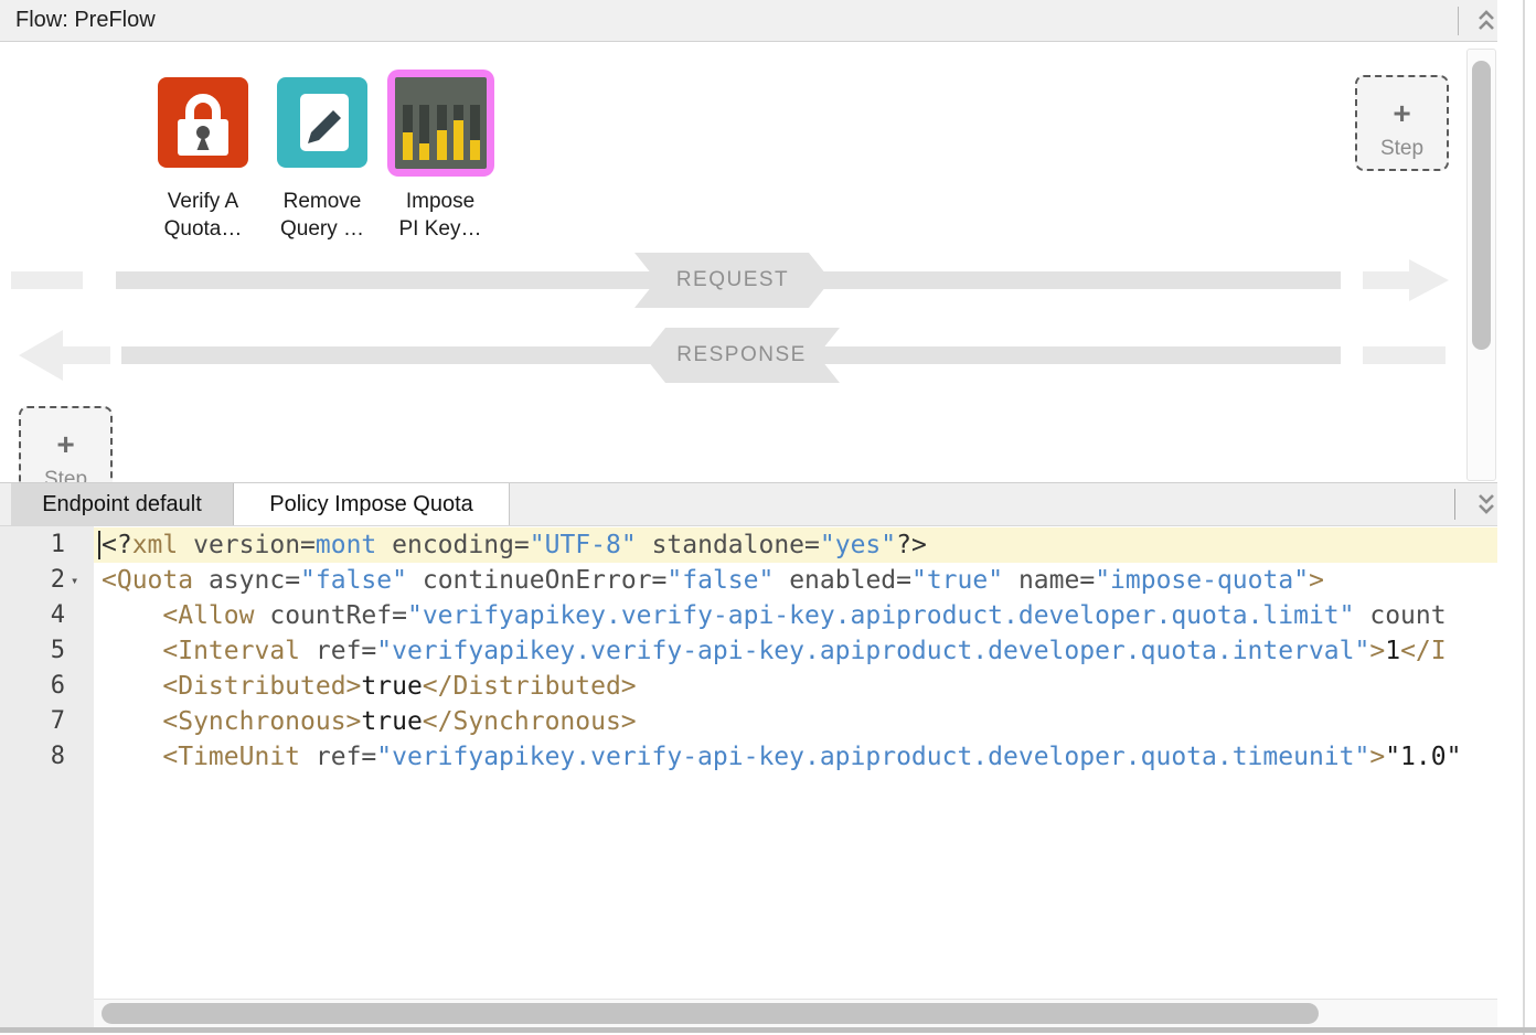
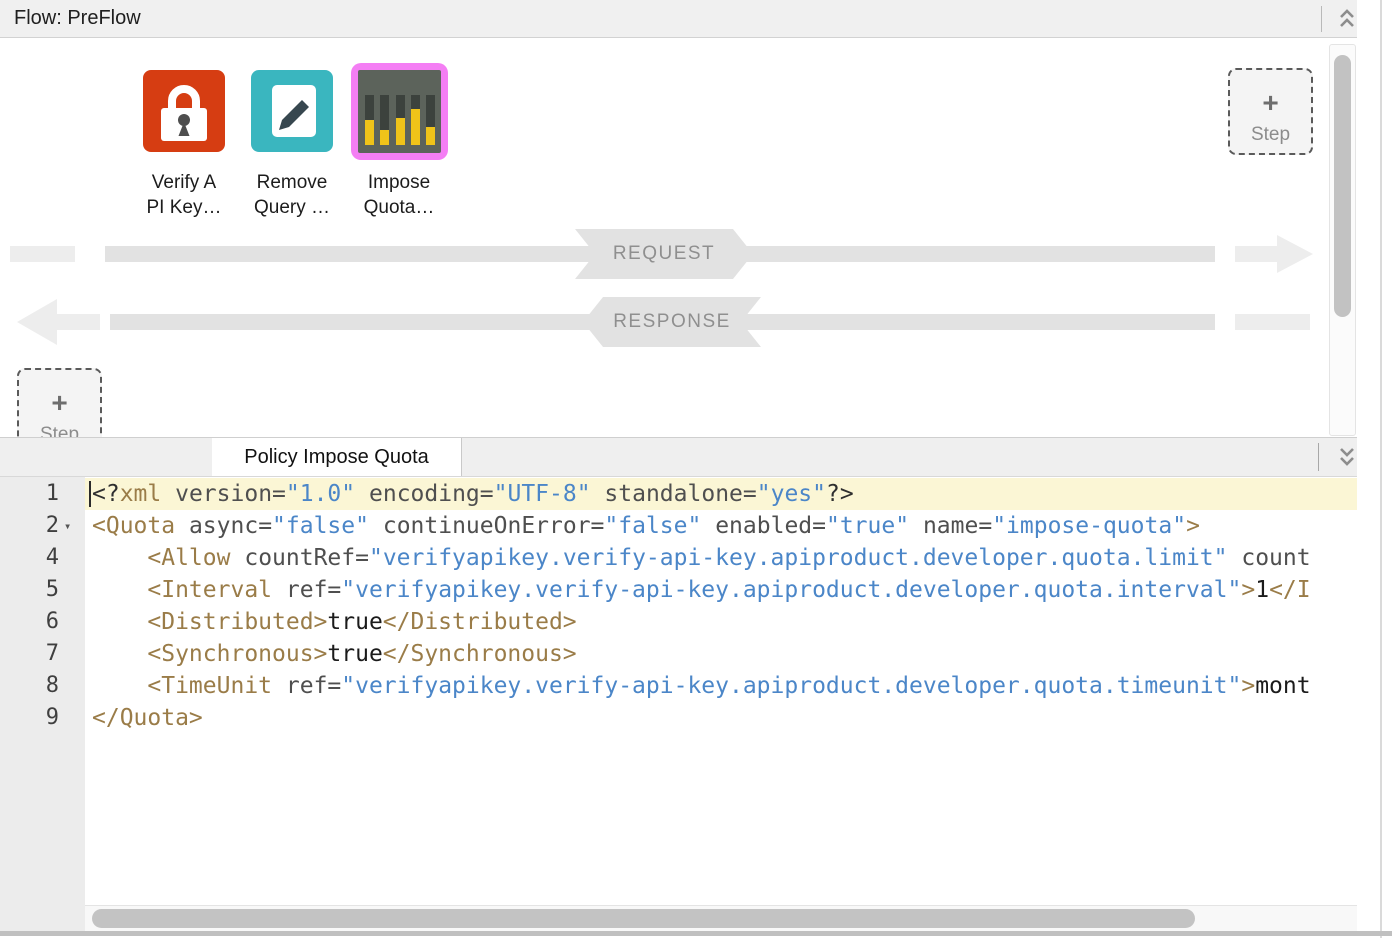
  Flow: PreFlow
  Verify A
- Quota…
+ PI Key…
  Remove
  Query …
  Impose
- PI Key…
+ Quota…
  +
  Step
  +
  Step
  REQUEST
  RESPONSE
- Endpoint default
  Policy Impose Quota
  1
- <?xml version=mont encoding="UTF-8" standalone="yes"?>
+ <?xml version="1.0" encoding="UTF-8" standalone="yes"?>
  2
  ▾
  <Quota async="false" continueOnError="false" enabled="true" name="impose-quota">
  4
  <Allow countRef="verifyapikey.verify-api-key.apiproduct.developer.quota.limit" count
  5
  <Interval ref="verifyapikey.verify-api-key.apiproduct.developer.quota.interval">1</I
  6
  <Distributed>true</Distributed>
  7
  <Synchronous>true</Synchronous>
  8
- <TimeUnit ref="verifyapikey.verify-api-key.apiproduct.developer.quota.timeunit">"1.0"
+ <TimeUnit ref="verifyapikey.verify-api-key.apiproduct.developer.quota.timeunit">mont
+ 9
+ </Quota>
